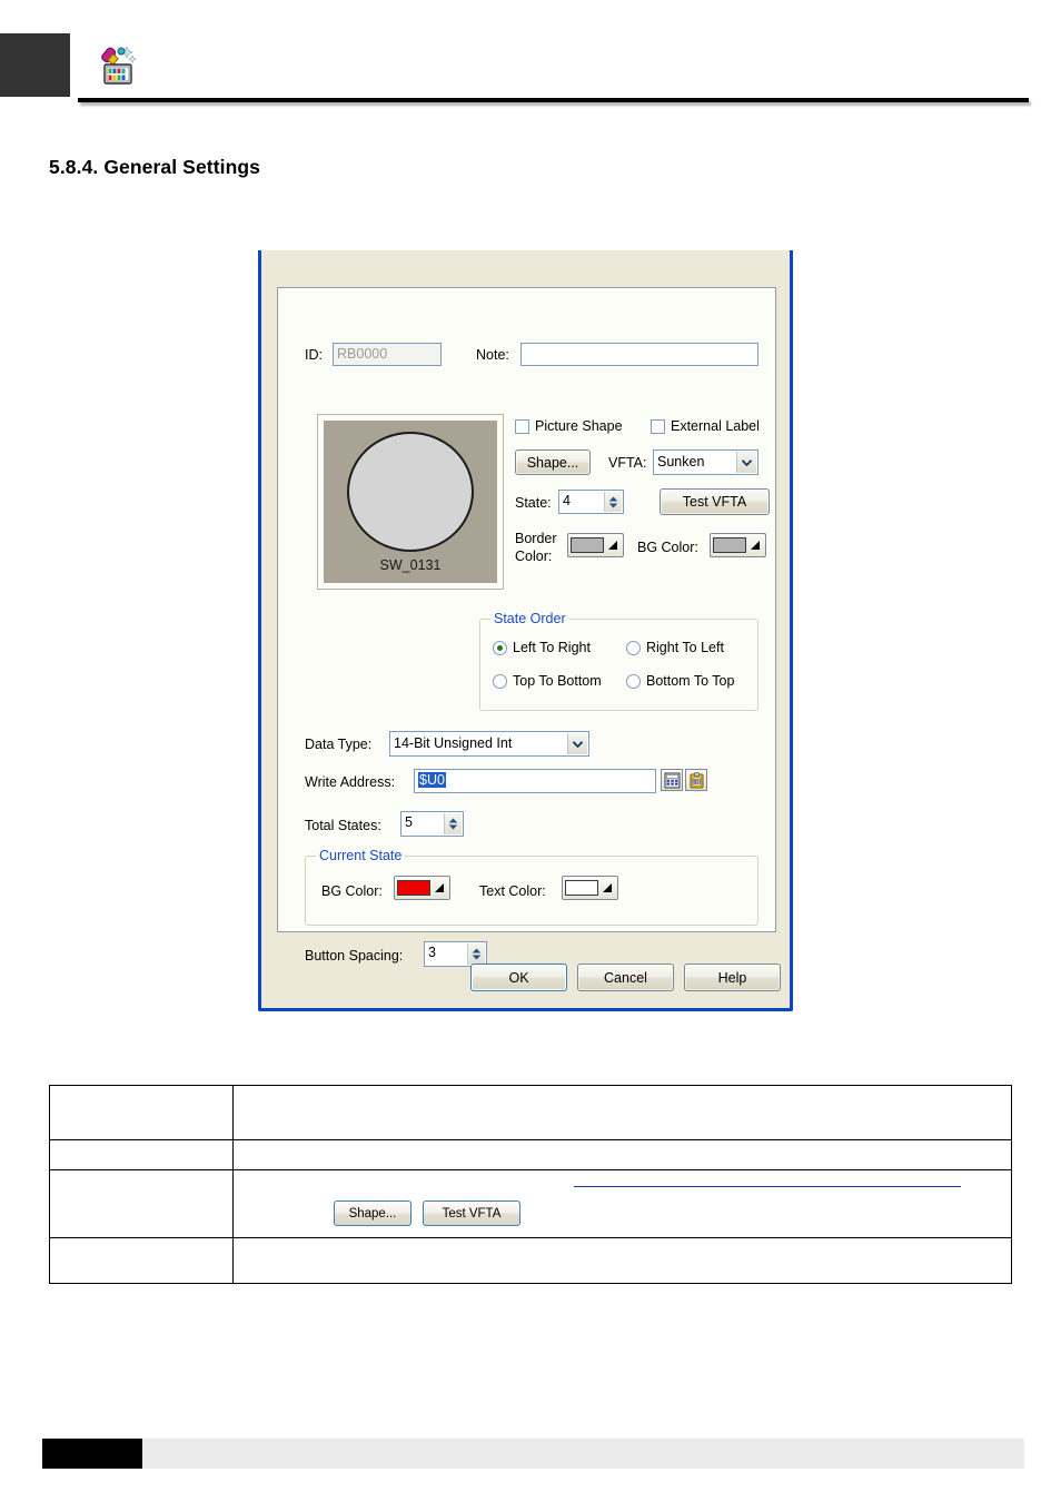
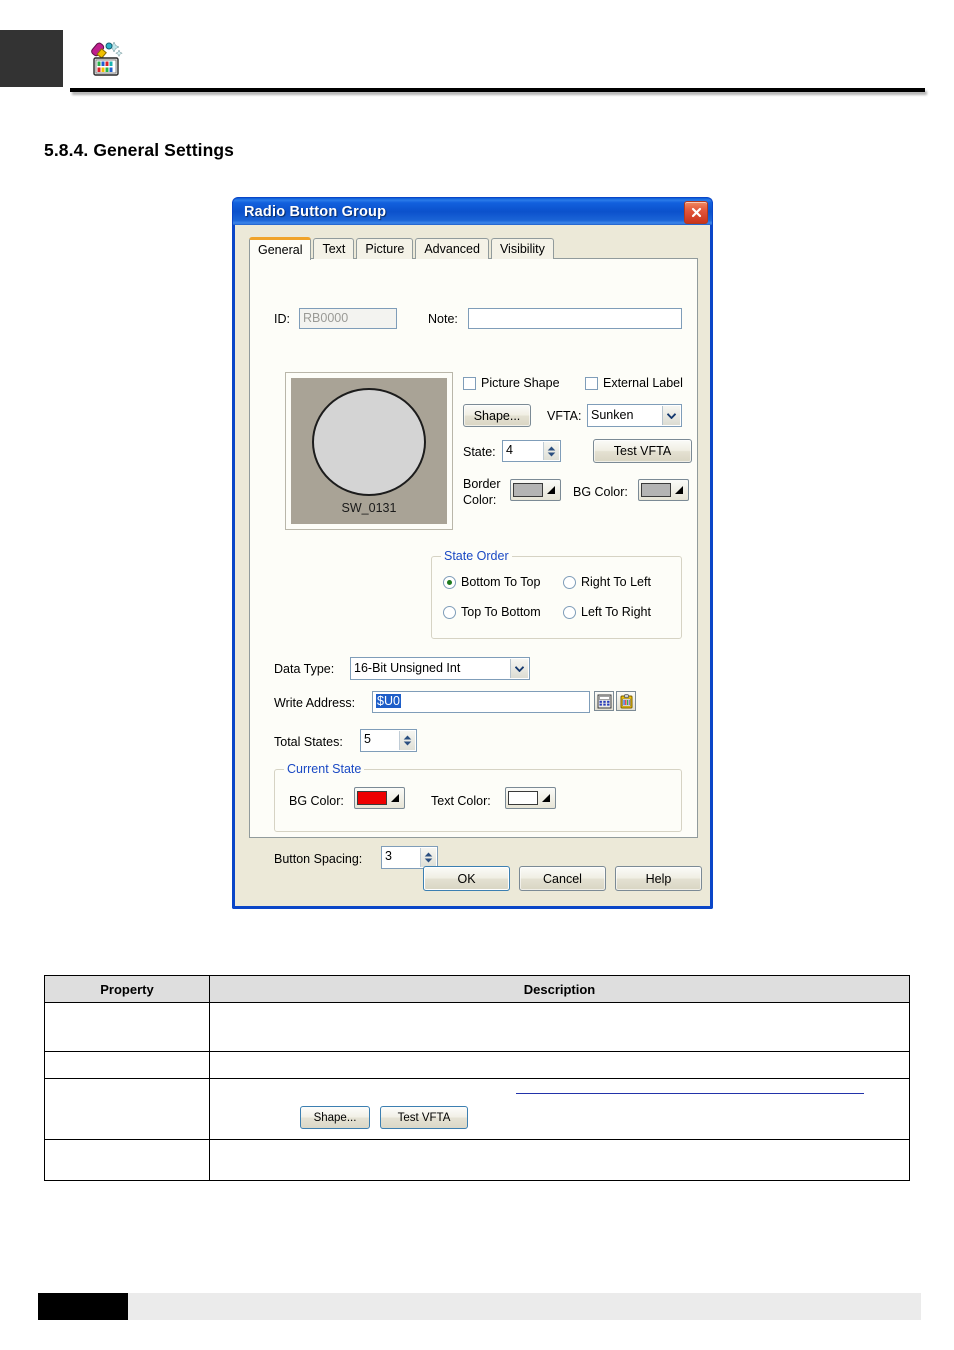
  5.8.4. General Settings
+ Radio Button Group
+ General
+ Text
+ Picture
+ Advanced
+ Visibility
  ID:
  RB0000
  Note:
  SW_0131
  Picture Shape
  External Label
  Shape...
  VFTA:
  Sunken
  State:
  4
  Test VFTA
  Border
  Color:
  BG Color:
  State Order
- Left To Right
+ Bottom To Top
  Right To Left
  Top To Bottom
- Bottom To Top
+ Left To Right
  Data Type:
- 14-Bit Unsigned Int
+ 16-Bit Unsigned Int
  Write Address:
  $U0
  Total States:
  5
  Current State
  BG Color:
  Text Color:
  Button Spacing:
  3
  OK
  Cancel
  Help
+ Property	Description
  	Shape... Test VFTA
